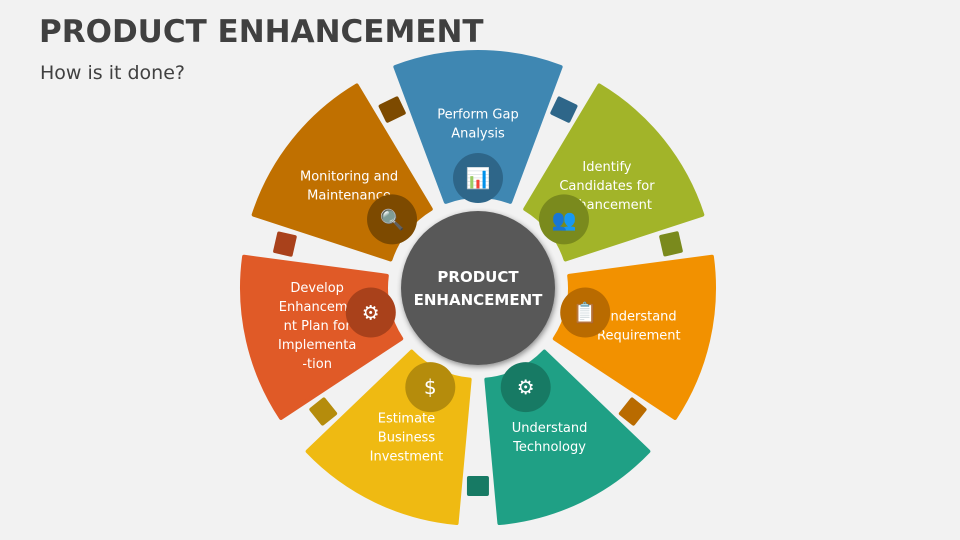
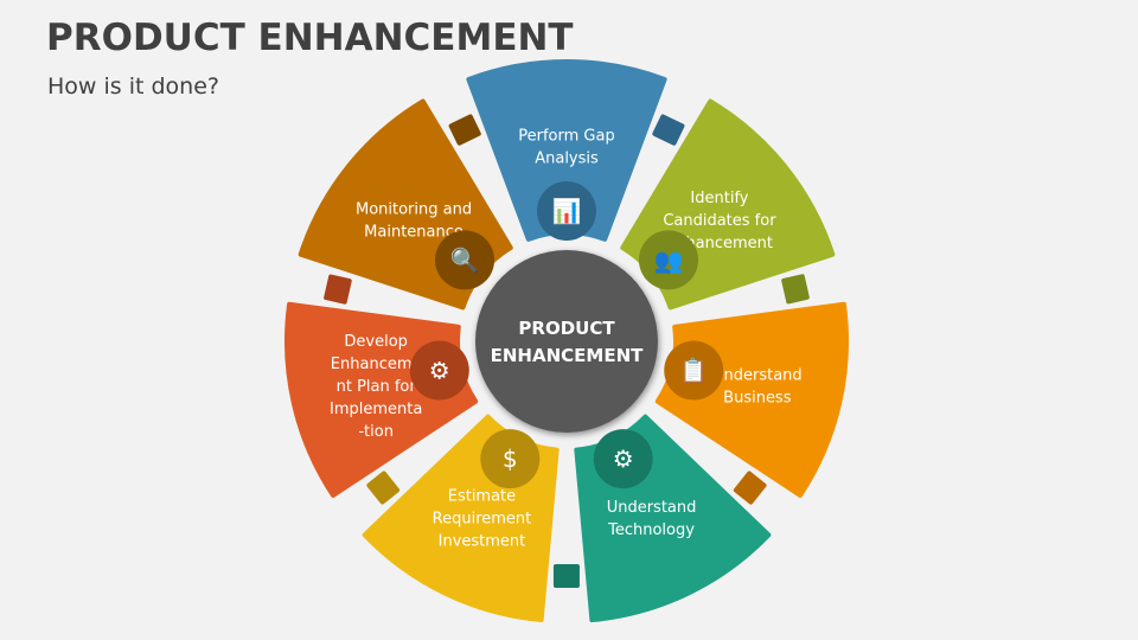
  PRODUCT ENHANCEMENT
  How is it done?
  Perform Gap
  Analysis
  Identify
  Candidates for
  ancement
  nderstand
- Requirement
+ Business
  Understand
  Technology
  Estimate
- Business
+ Requirement
  Investment
  Develop
  Enhancem
  nt Plan for
  Implementa
  -tion
  Monitoring and
  Maintenanc
  PRODUCT
  ENHANCEMENT
  📊
  👥
  📋
  ⚙
  $
  ⚙
  🔍
